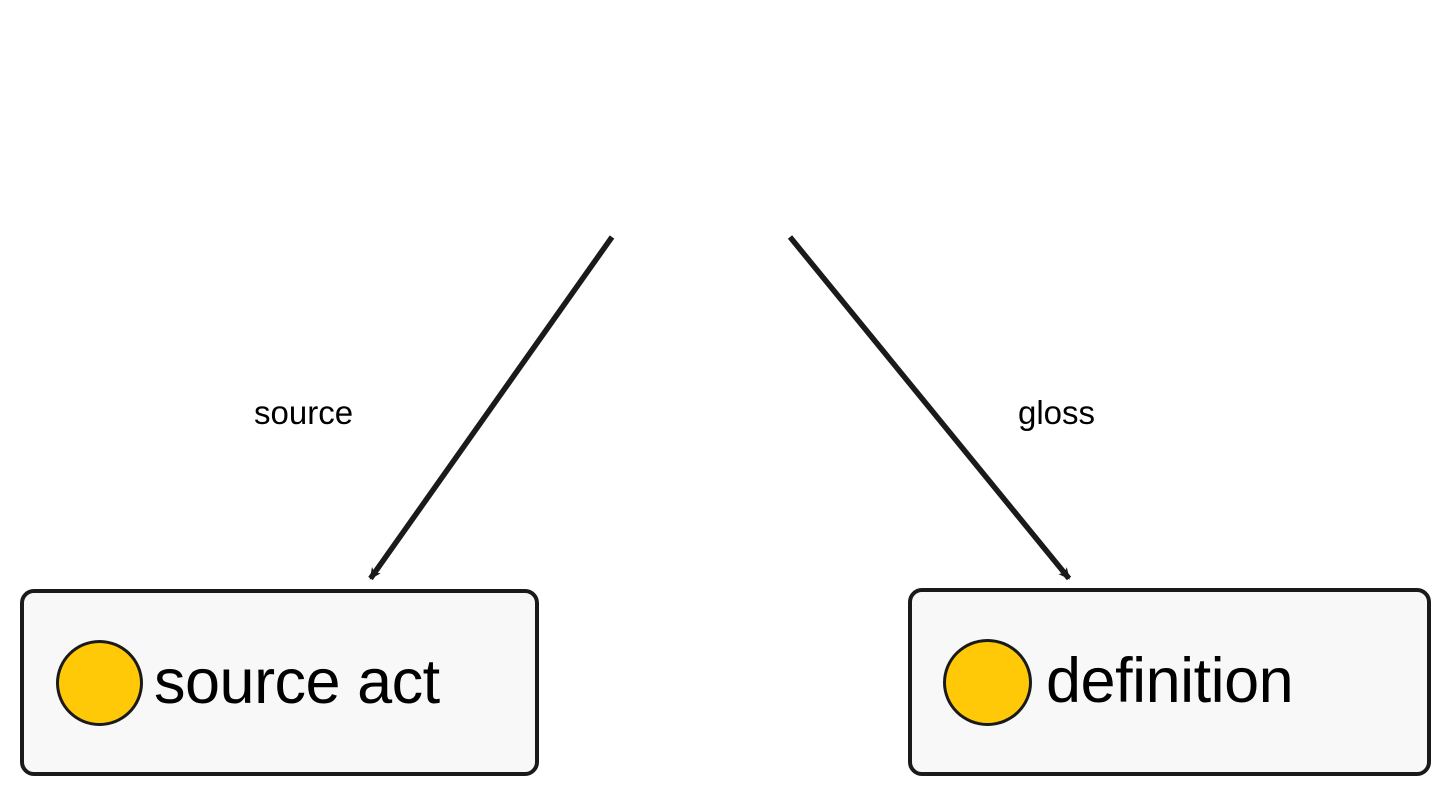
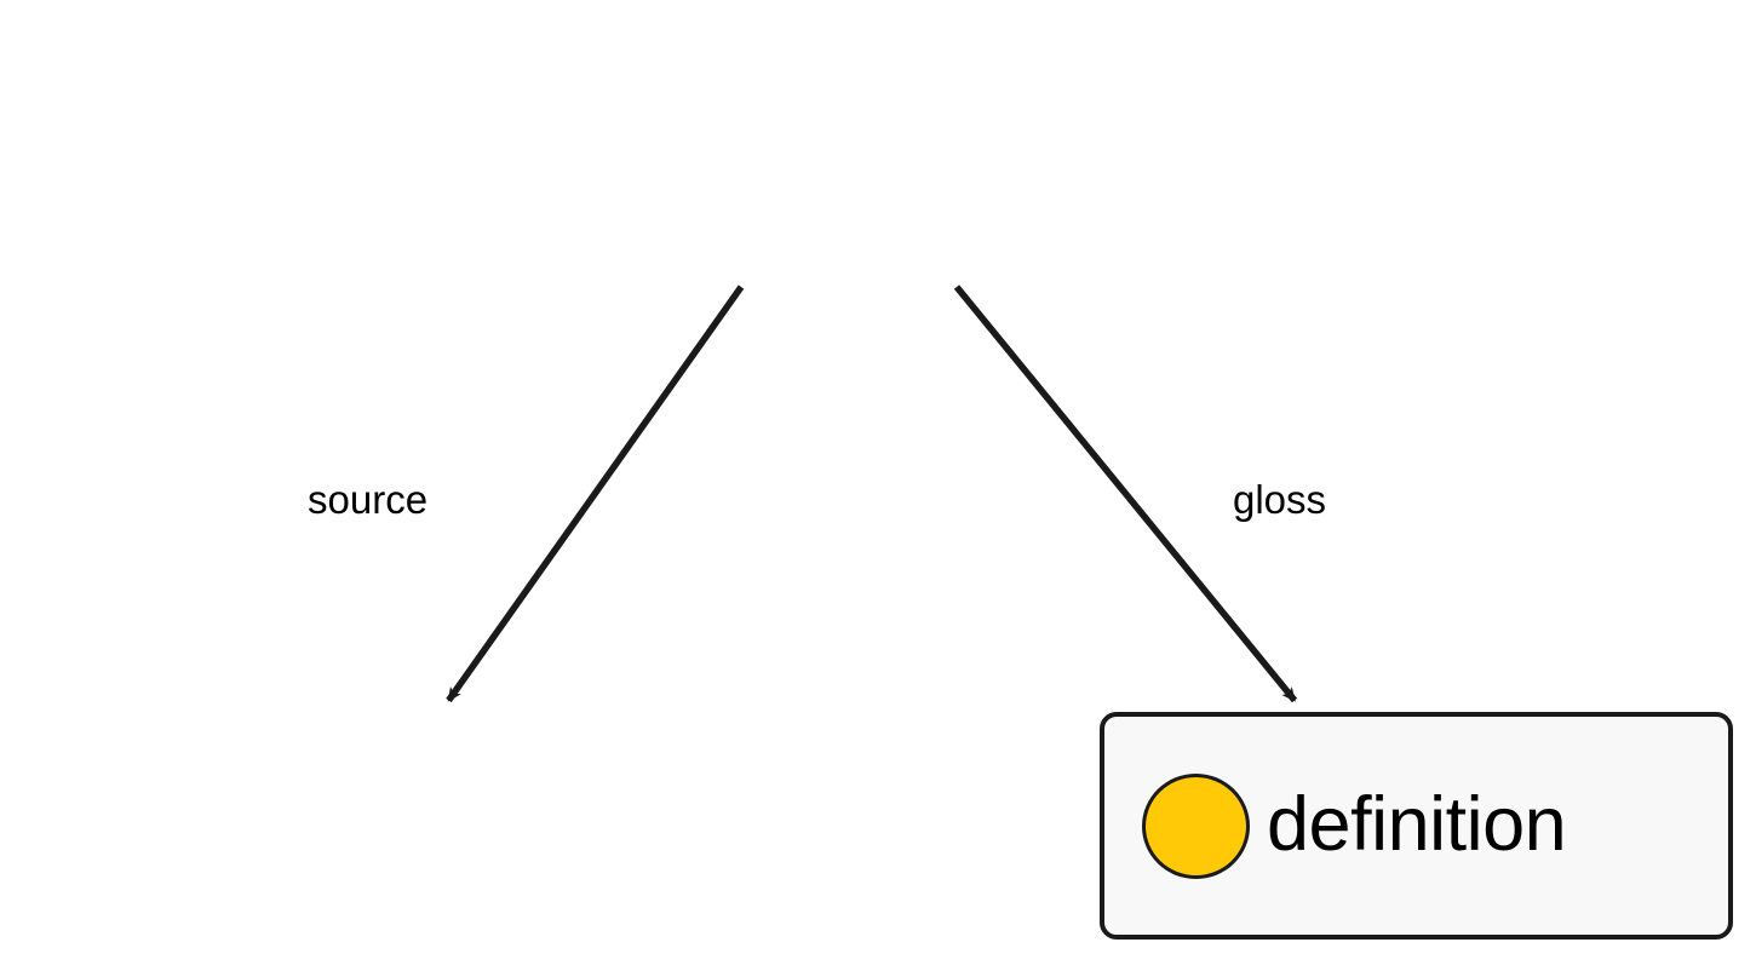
- source act
  definition
  source
  gloss
